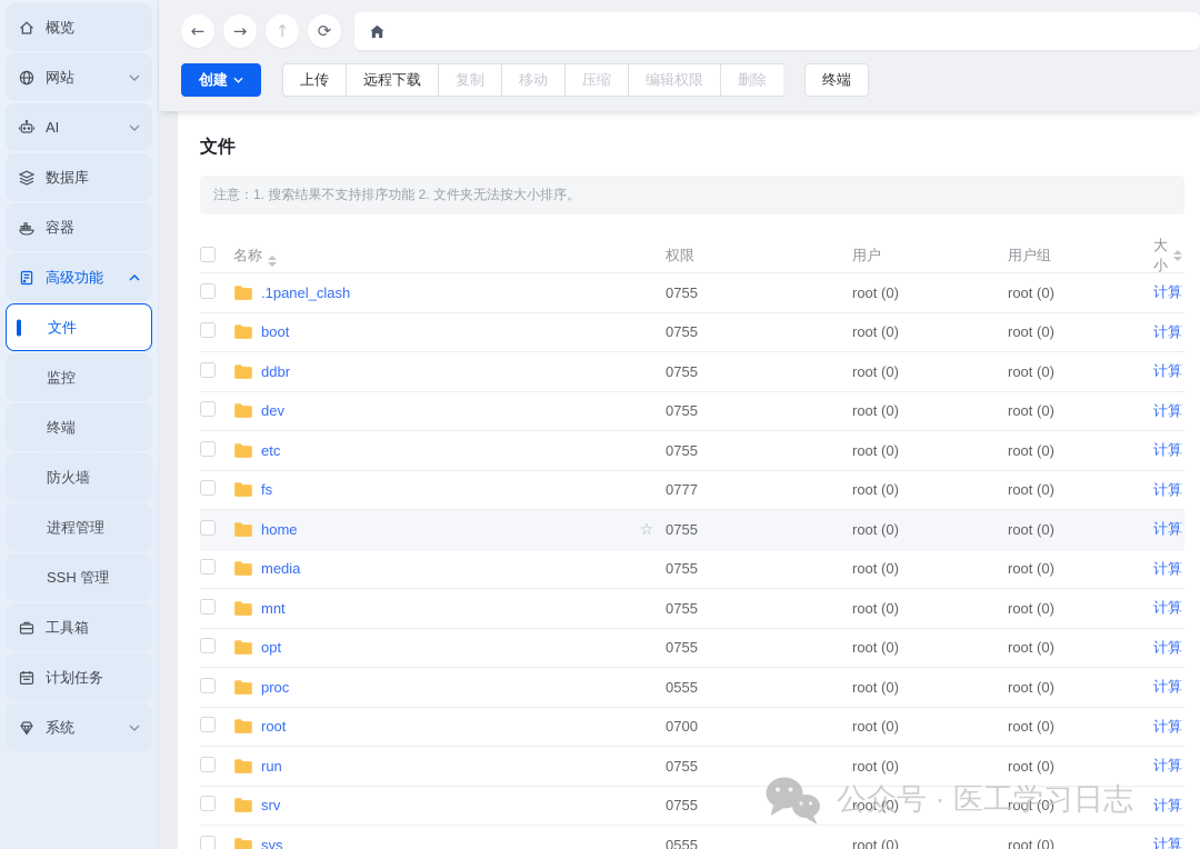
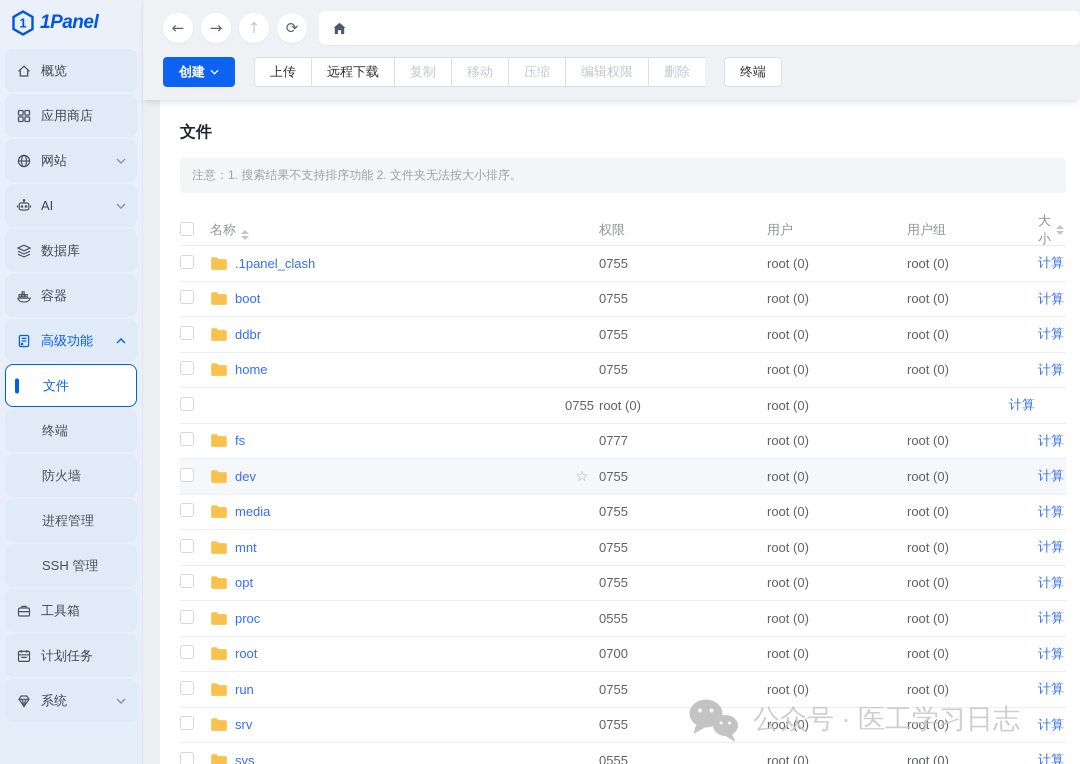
+ 1
+ 1Panel
  概览
+ 应用商店
  网站
  AI
  数据库
  容器
  高级功能
  文件
- 监控
  终端
  防火墙
  进程管理
  SSH 管理
  工具箱
  计划任务
  系统
  ←
  →
  ↑
  ⟳
  创建
  上传
  远程下载
  复制
  移动
  压缩
  编辑权限
  删除
  终端
  文件
  注意：1. 搜索结果不支持排序功能 2. 文件夹无法按大小排序。
  名称
  权限
  用户
  用户组
  大小
  .1panel_clash
  0755
  root (0)
  root (0)
  计算
  boot
  0755
  root (0)
  root (0)
  计算
  ddbr
  0755
  root (0)
  root (0)
  计算
- dev
+ home
  0755
  root (0)
  root (0)
  计算
- etc
  0755
  root (0)
  root (0)
  计算
  fs
  0777
  root (0)
  root (0)
  计算
- home
+ dev
  ☆
  0755
  root (0)
  root (0)
  计算
  media
  0755
  root (0)
  root (0)
  计算
  mnt
  0755
  root (0)
  root (0)
  计算
  opt
  0755
  root (0)
  root (0)
  计算
  proc
  0555
  root (0)
  root (0)
  计算
  root
  0700
  root (0)
  root (0)
  计算
  run
  0755
  root (0)
  root (0)
  计算
  srv
  0755
  root (0)
  root (0)
  计算
  sys
  0555
  root (0)
  root (0)
  计算
  公众号 · 医工学习日志
